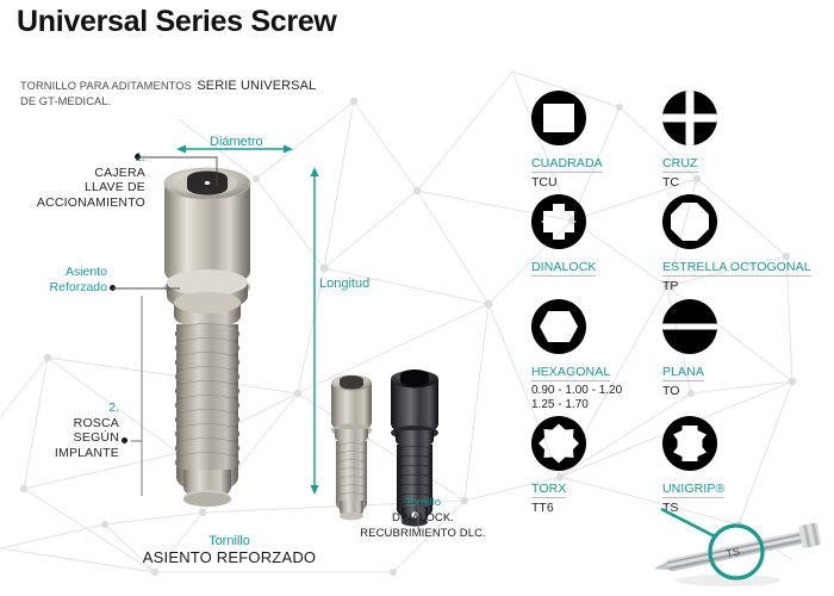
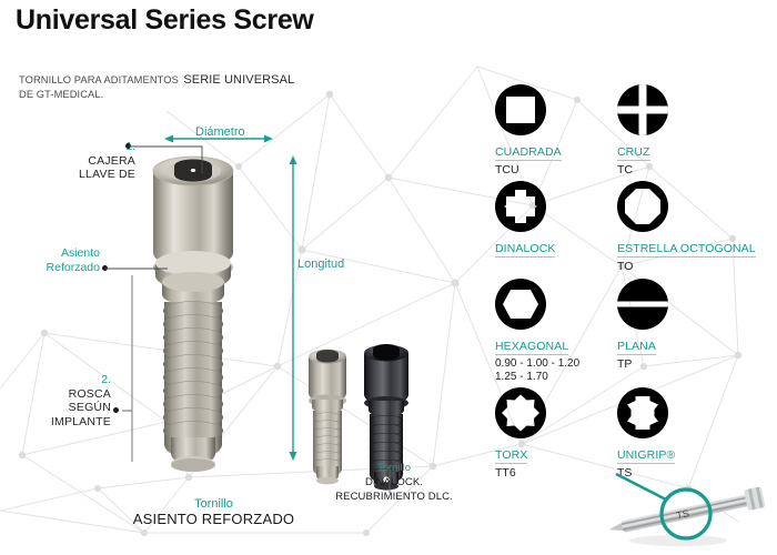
  Universal Series Screw
  TORNILLO PARA ADITAMENTOS SERIE UNIVERSAL
  DE GT-MEDICAL.
  Diámetro
  Longitud
  CAJERA
  LLAVE DE
- ACCIONAMIENTO
  Asiento
  Reforzado
  2.
  ROSCA
  SEGÚN
  IMPLANTE
  Tornillo
  ASIENTO REFORZADO
  Tornillo
  DINALOCK.
  RECUBRIMIENTO DLC.
  CUADRADA
  TCU
  CRUZ
  TC
  DINALOCK
  ESTRELLA OCTOGONAL
- TP
+ TO
  HEXAGONAL
  0.90 - 1.00 - 1.20
  1.25 - 1.70
  PLANA
- TO
+ TP
  TORX
  TT6
  UNIGRIP®
  TS
